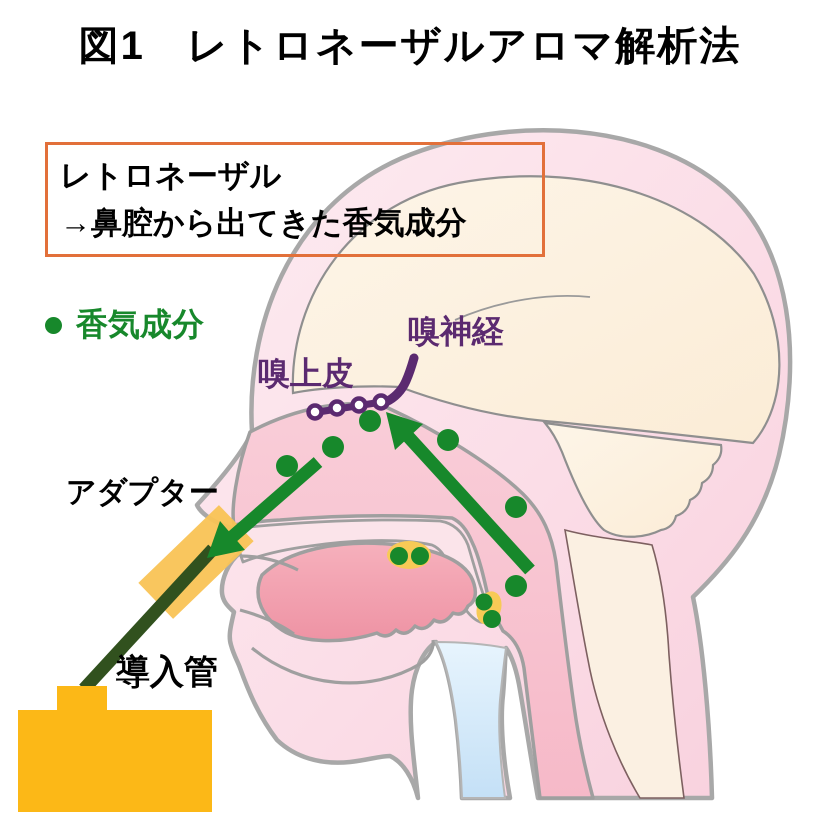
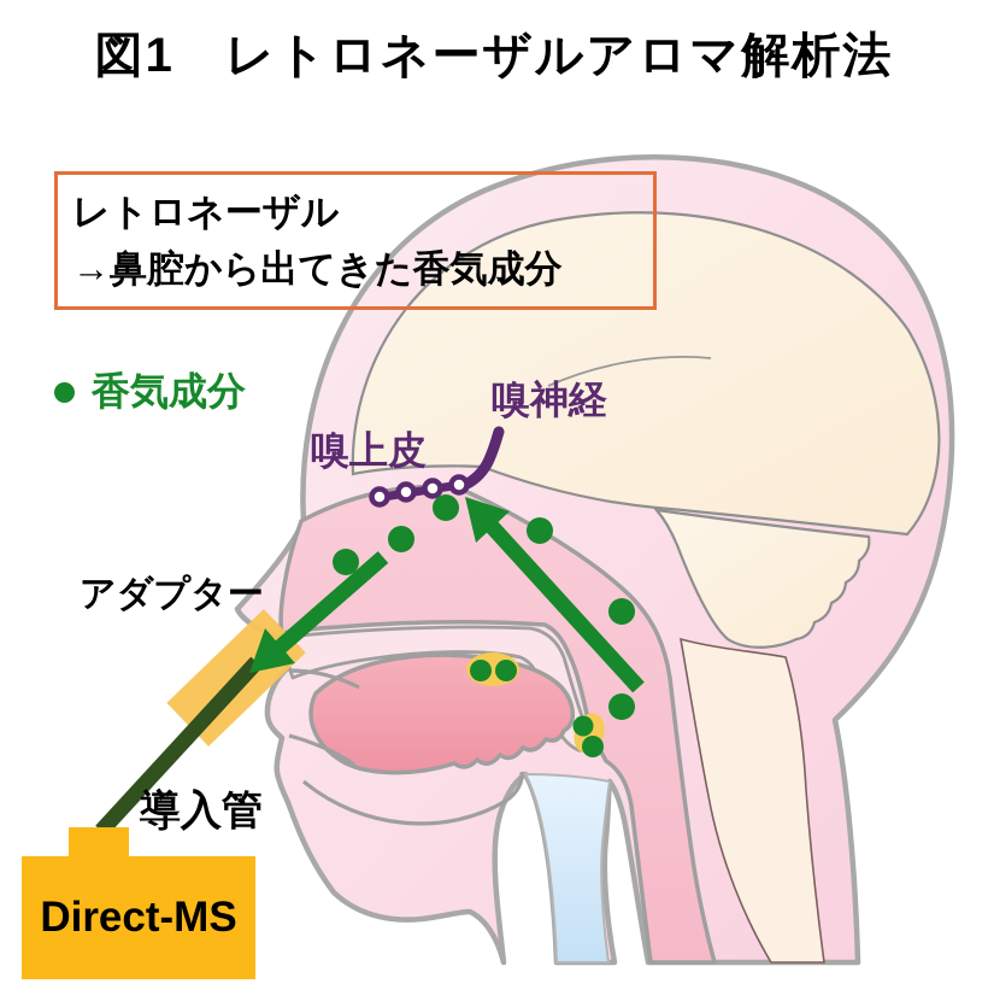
  図1 レトロネーザルアロマ解析法
  レトロネーザル
  →鼻腔から出てきた香気成分
  香気成分
  嗅上皮
  嗅神経
  アダプター
  導入管
+ Direct-MS
